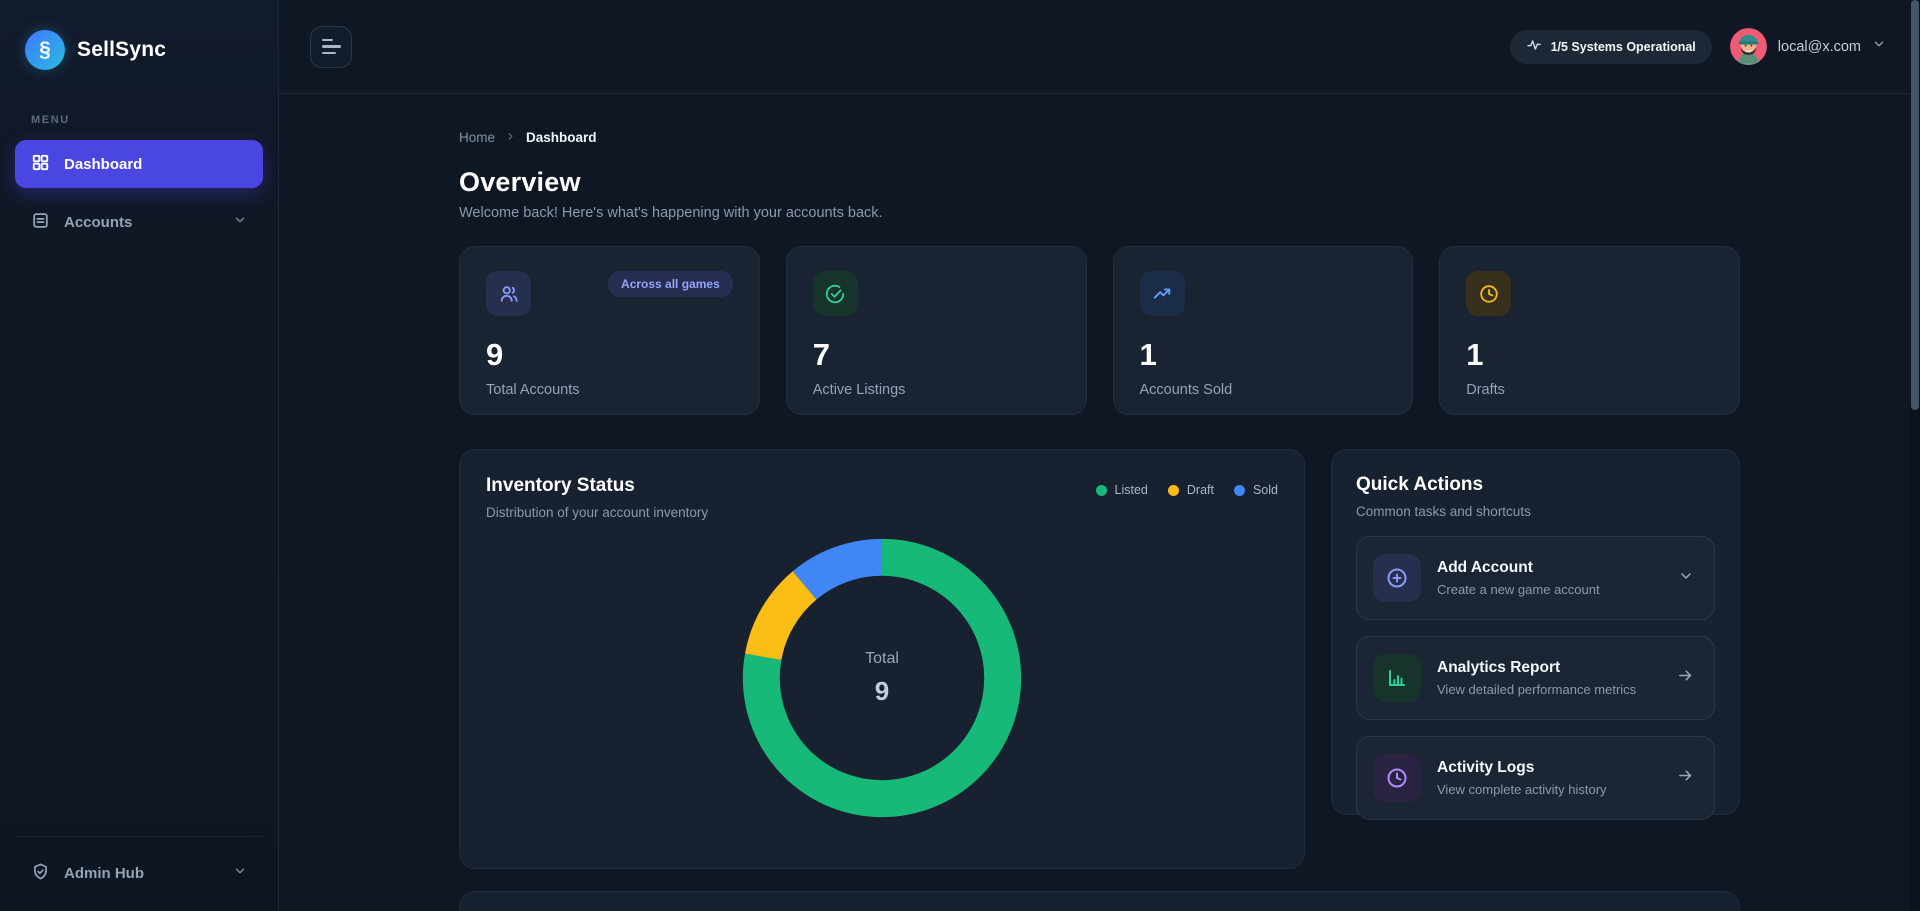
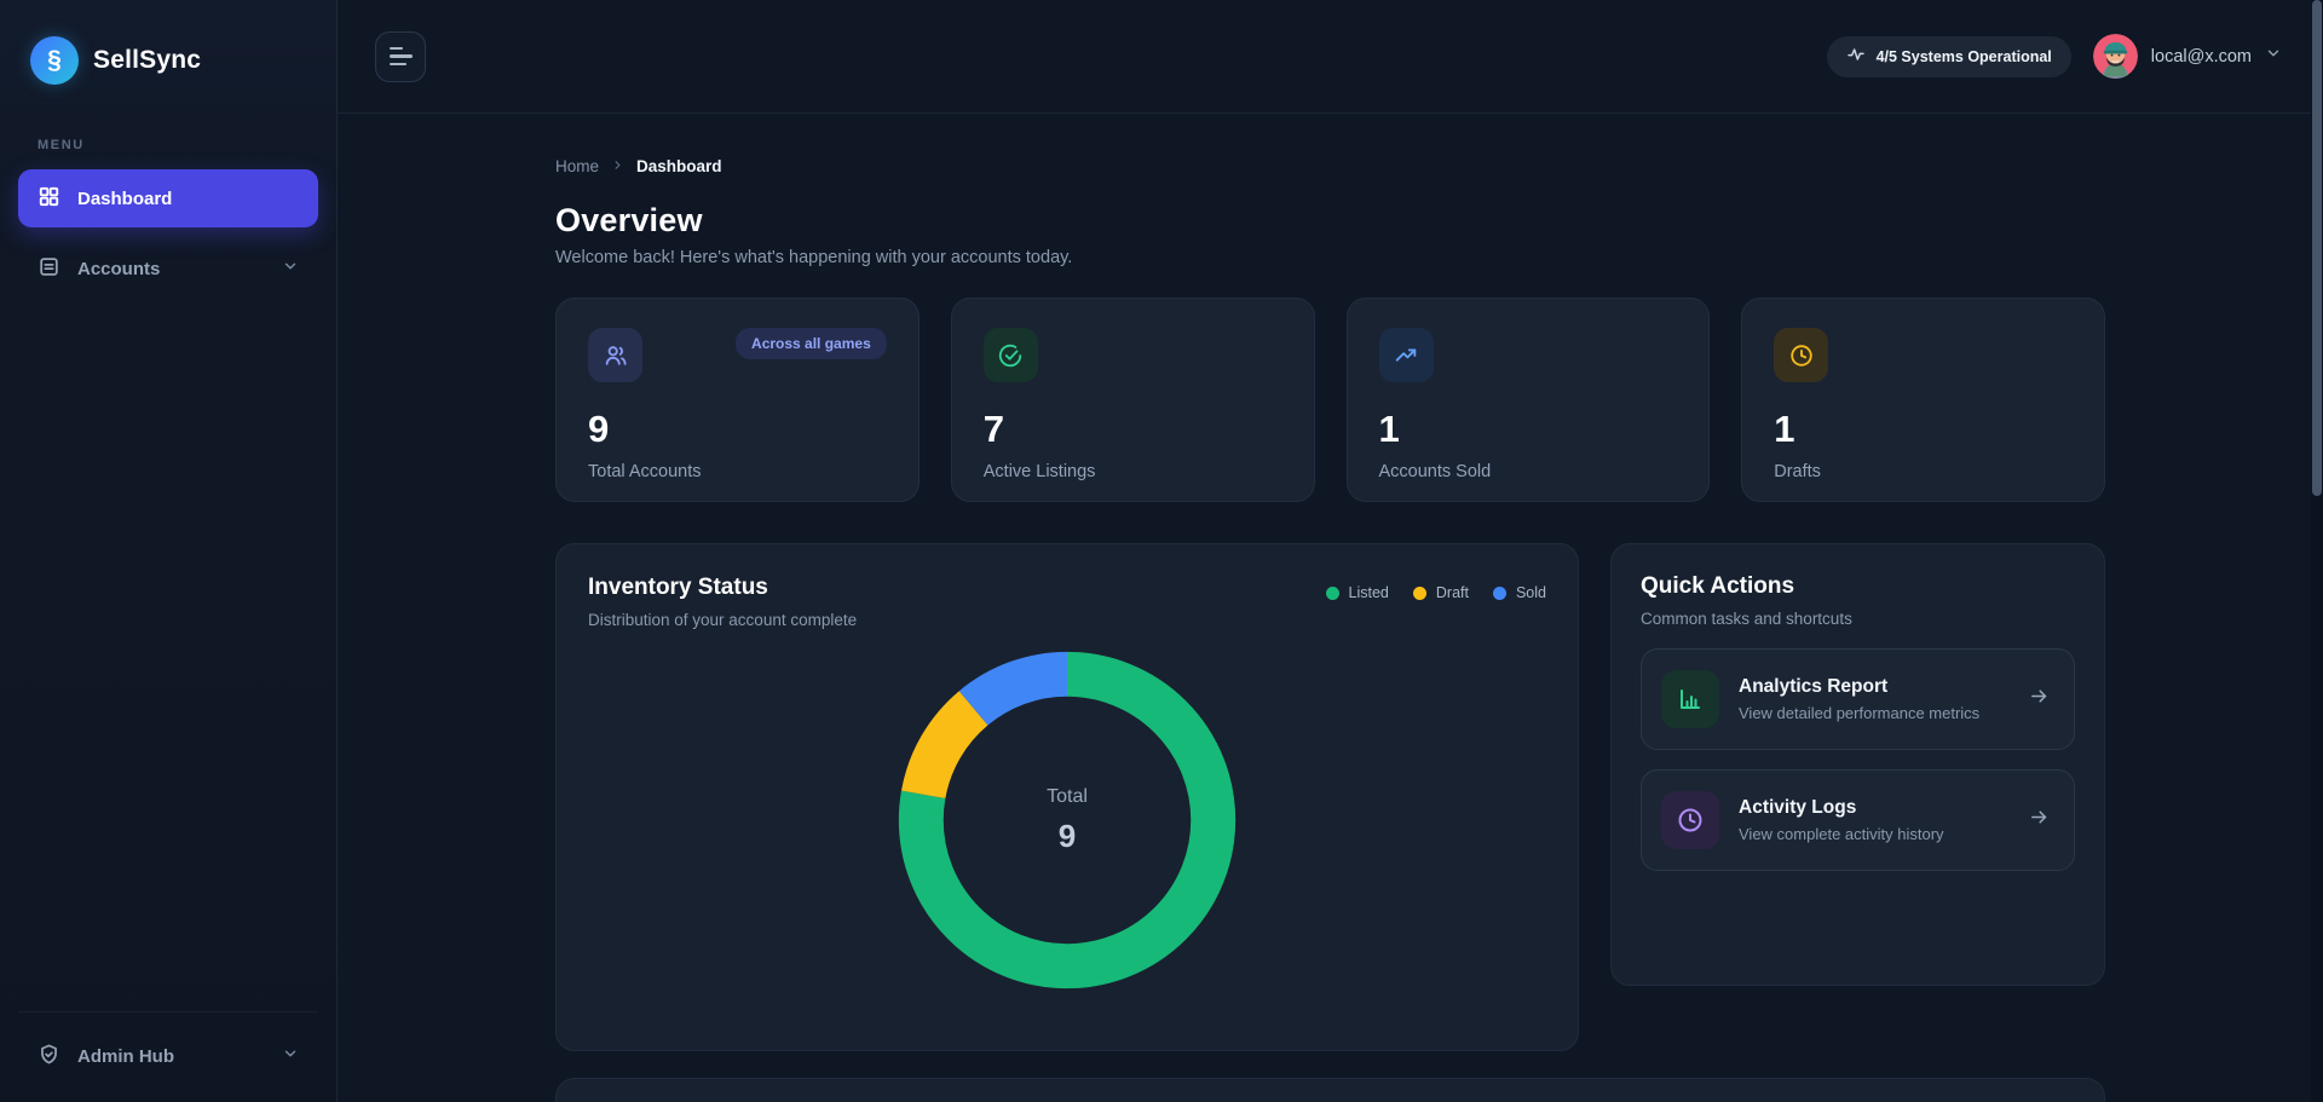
  §
  SellSync
  MENU
  Dashboard
  Accounts
  Admin Hub
- 1/5 Systems Operational
+ 4/5 Systems Operational
  local@x.com
  Home
  Dashboard
  Overview
- Welcome back! Here's what's happening with your accounts back.
+ Welcome back! Here's what's happening with your accounts today.
  Across all games
  9
  Total Accounts
  7
  Active Listings
  1
  Accounts Sold
  1
  Drafts
  Inventory Status
- Distribution of your account inventory
+ Distribution of your account complete
  Listed
  Draft
  Sold
  Total
  9
  Quick Actions
  Common tasks and shortcuts
- Add Account
- Create a new game account
  Analytics Report
  View detailed performance metrics
  Activity Logs
  View complete activity history
